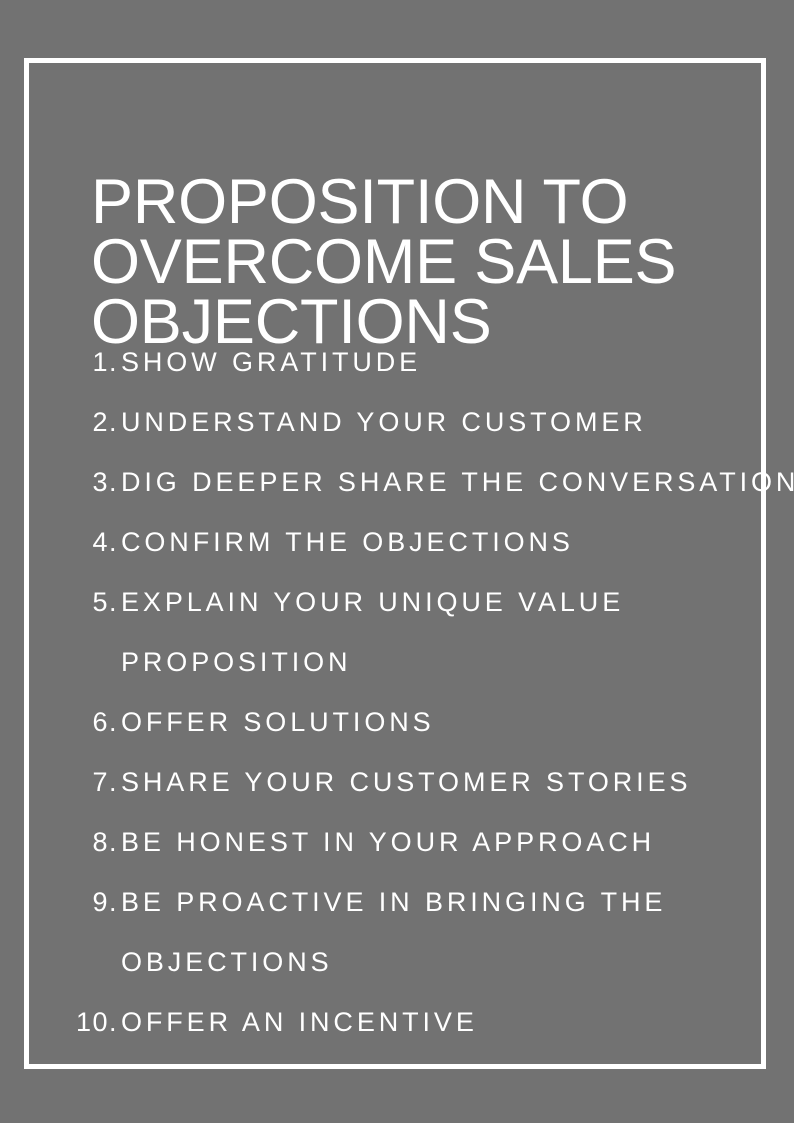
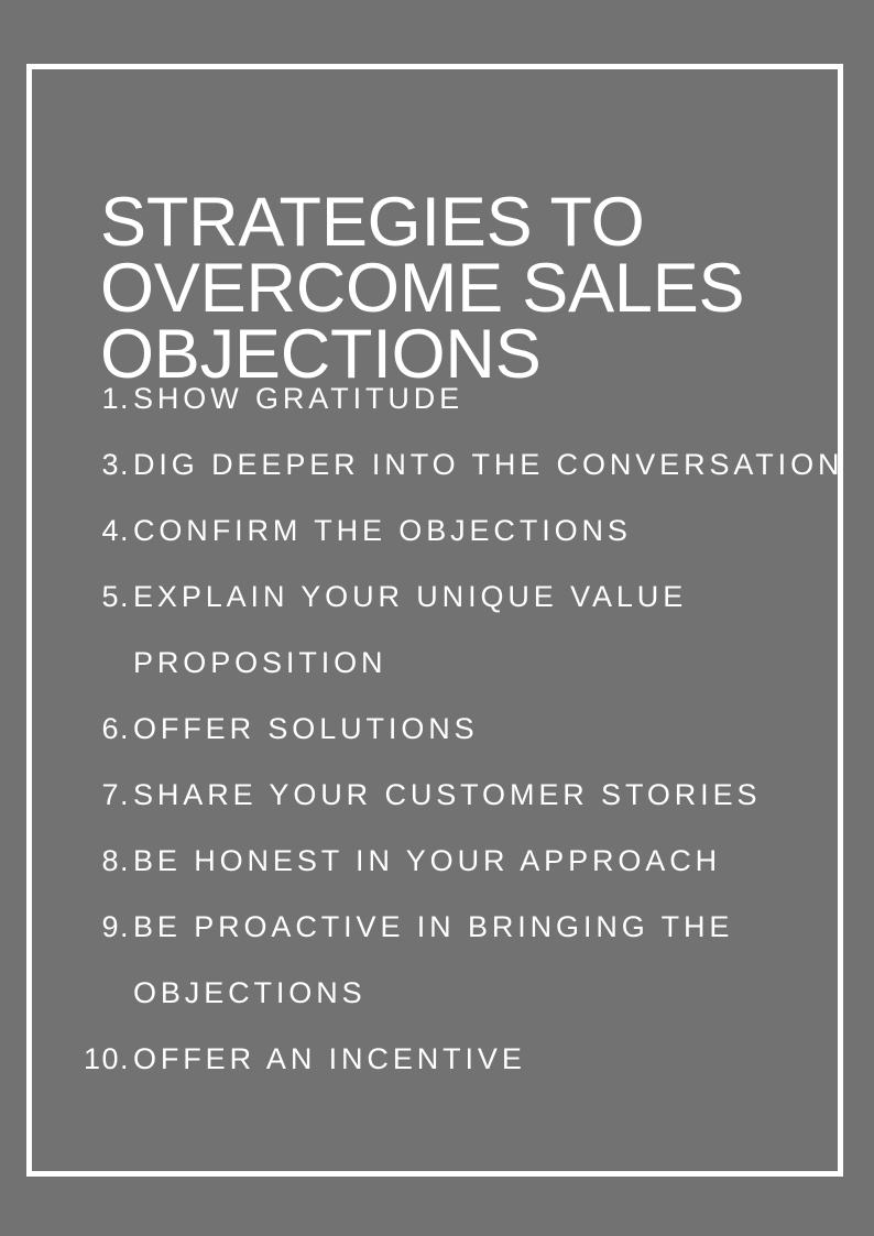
- PROPOSITION TO OVERCOME SALES OBJECTIONS
+ STRATEGIES TO OVERCOME SALES OBJECTIONS
  1.
  SHOW GRATITUDE
- 2.
- UNDERSTAND YOUR CUSTOMER
  3.
- DIG DEEPER SHARE THE CONVERSATION
+ DIG DEEPER INTO THE CONVERSATION
  4.
  CONFIRM THE OBJECTIONS
  5.
  EXPLAIN YOUR UNIQUE VALUE
  PROPOSITION
  6.
  OFFER SOLUTIONS
  7.
  SHARE YOUR CUSTOMER STORIES
  8.
  BE HONEST IN YOUR APPROACH
  9.
  BE PROACTIVE IN BRINGING THE
  OBJECTIONS
  10.
  OFFER AN INCENTIVE
